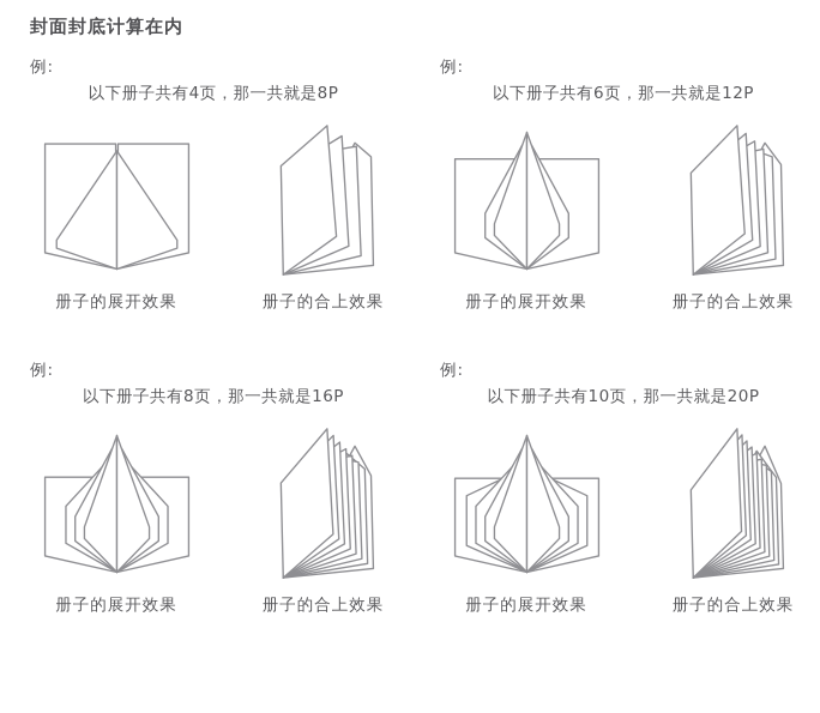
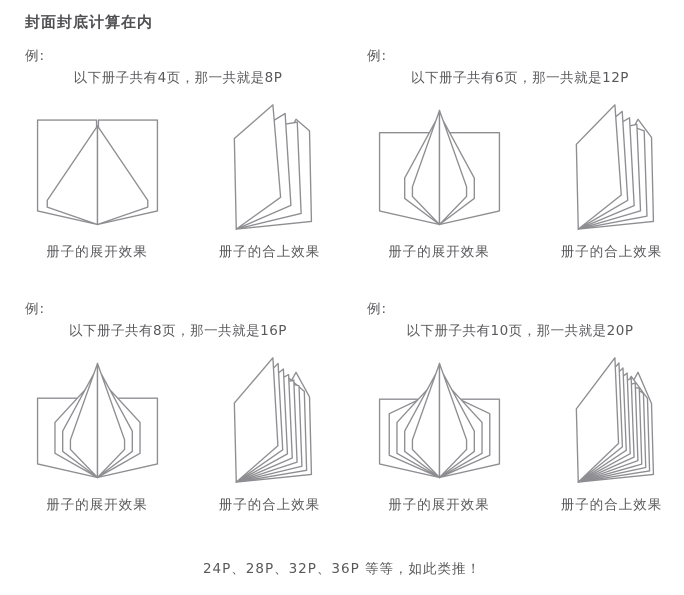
  封面封底计算在内
  例:
  以下册子共有4页，那一共就是8P
  册子的展开效果
  册子的合上效果
  例:
  以下册子共有6页，那一共就是12P
  册子的展开效果
  册子的合上效果
  例:
  以下册子共有8页，那一共就是16P
  册子的展开效果
  册子的合上效果
  例:
  以下册子共有10页，那一共就是20P
  册子的展开效果
  册子的合上效果
+ 24P、28P、32P、36P 等等，如此类推！
